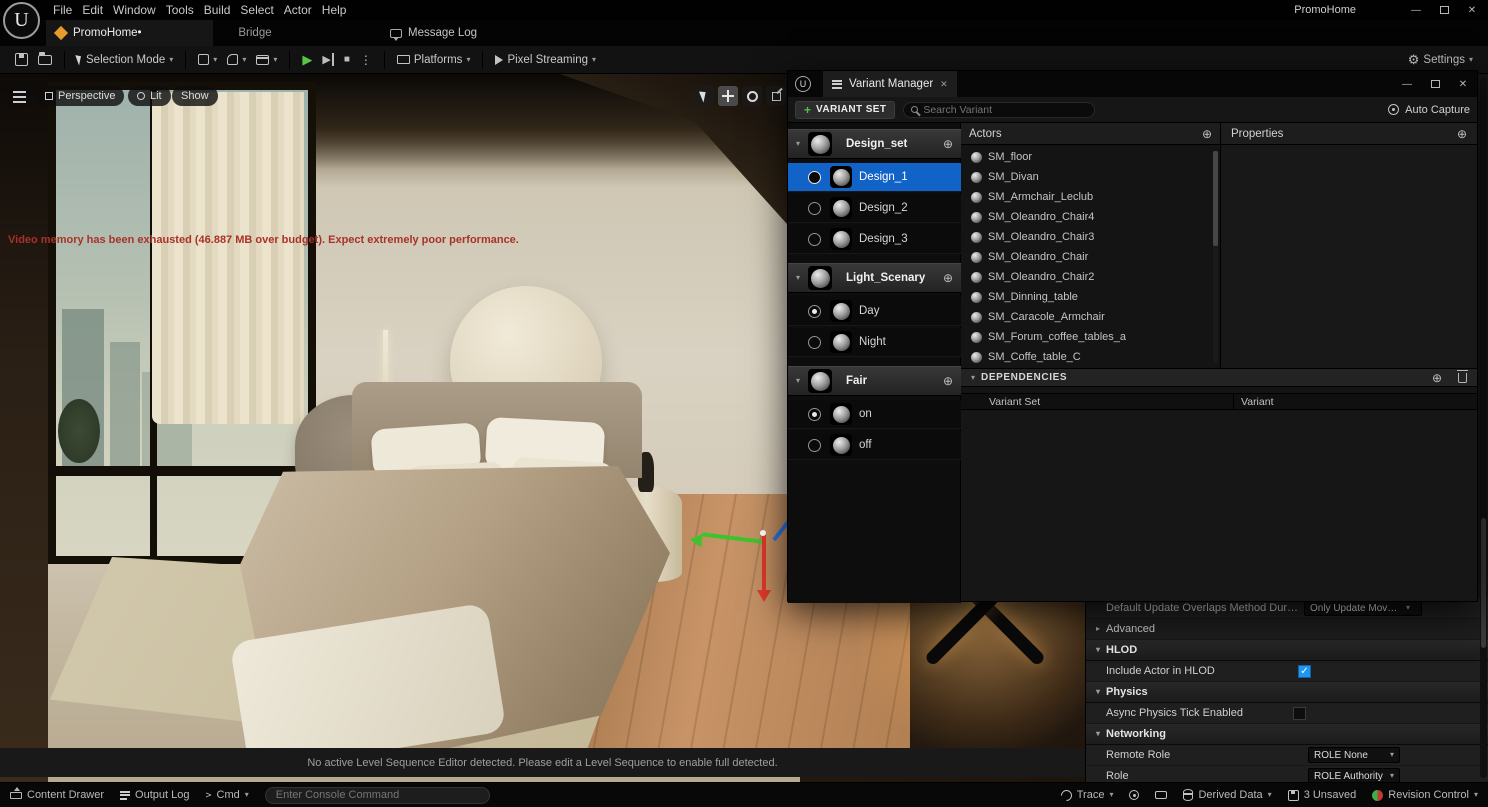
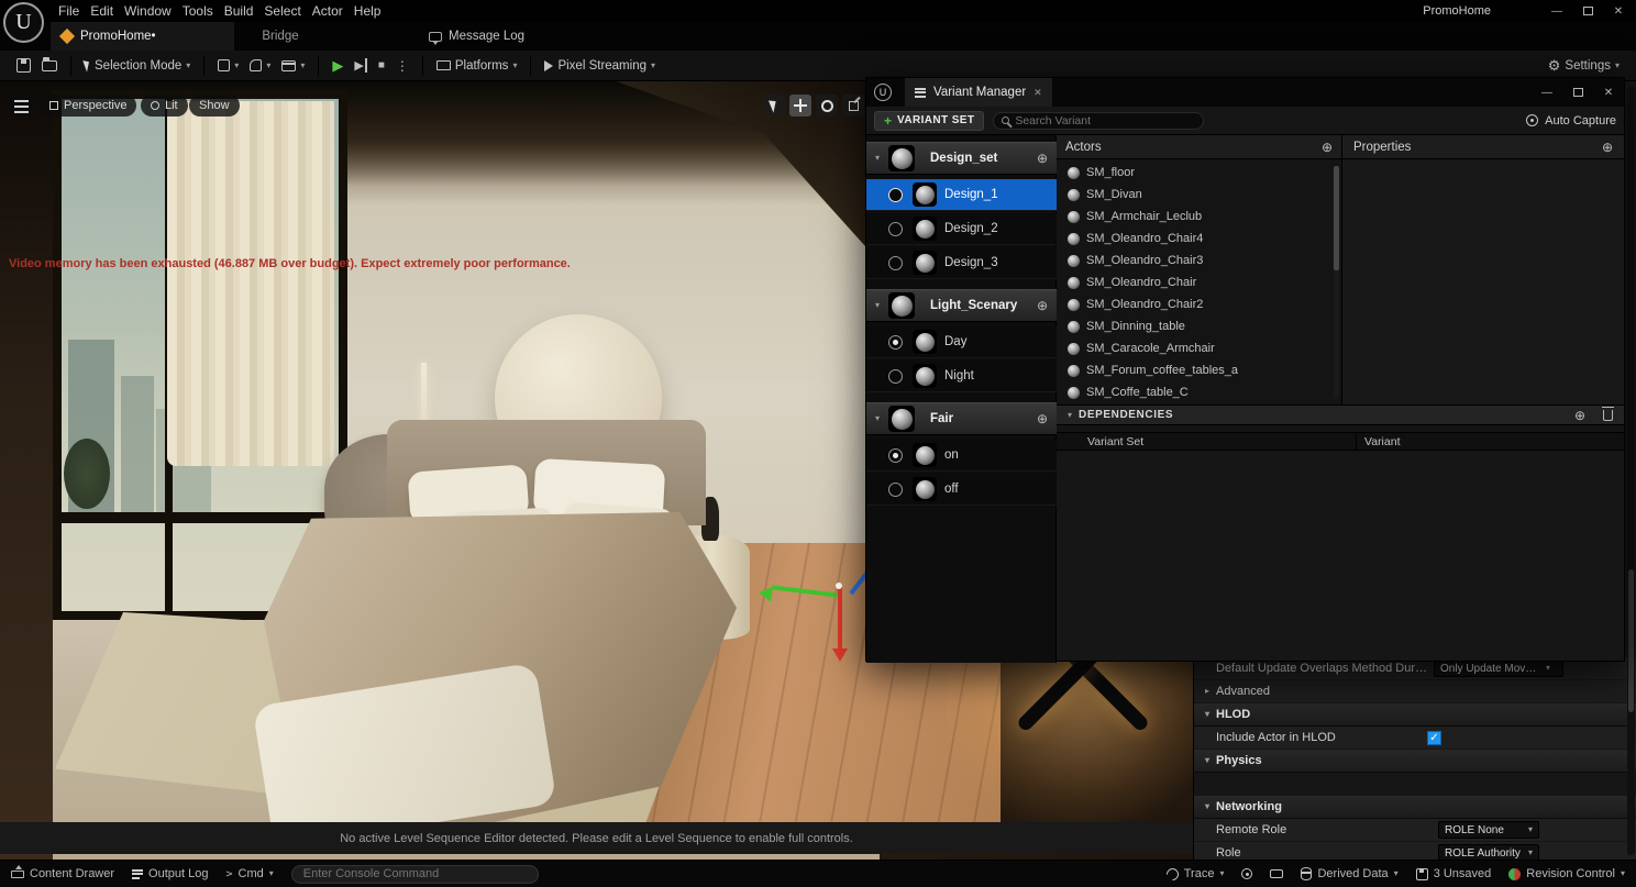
  File
  Edit
  Window
  Tools
  Build
  Select
  Actor
  Help
  PromoHome
  —
  ✕
  U
  PromoHome•
  Bridge
  Message Log
  Selection Mode
  ▾
  ▾
  ▾
  ▾
  ▶
  ▶
  ■
  ⋮
  Platforms
  ▾
  Pixel Streaming
  ▾
  ⚙
  Settings
  ▾
  Perspective
  Lit
  Show
  Video memory has been exhausted (46.887 MB over budget). Expect extremely poor performance.
- No active Level Sequence Editor detected. Please edit a Level Sequence to enable full detected.
+ No active Level Sequence Editor detected. Please edit a Level Sequence to enable full controls.
  Default Update Overlaps Method Durin
  Only Update Movabl
  ▾
  ▸
  Advanced
  ▾
  HLOD
  Include Actor in HLOD
  ✓
  ▾
  Physics
- Async Physics Tick Enabled
  ▾
  Networking
  Remote Role
  ROLE None
  ▾
  Role
  ROLE Authority
  ▾
  Content Drawer
  Output Log
  >
  Cmd
  ▾
  Enter Console Command
  Trace
  ▾
  Derived Data
  ▾
  3 Unsaved
  Revision Control
  ▾
  U
  Variant Manager
  ✕
  —
  ✕
  +
  VARIANT SET
  Search Variant
  Auto Capture
  ▾
  Design_set
  ⊕
  Design_1
  Design_2
  Design_3
  ▾
  Light_Scenary
  ⊕
  Day
  Night
  ▾
  Fair
  ⊕
  on
  off
  Actors
  ⊕
  SM_floor
  SM_Divan
  SM_Armchair_Leclub
  SM_Oleandro_Chair4
  SM_Oleandro_Chair3
  SM_Oleandro_Chair
  SM_Oleandro_Chair2
  SM_Dinning_table
  SM_Caracole_Armchair
  SM_Forum_coffee_tables_a
  SM_Coffe_table_C
  Properties
  ⊕
  ▾
  DEPENDENCIES
  ⊕
  Variant Set
  Variant
